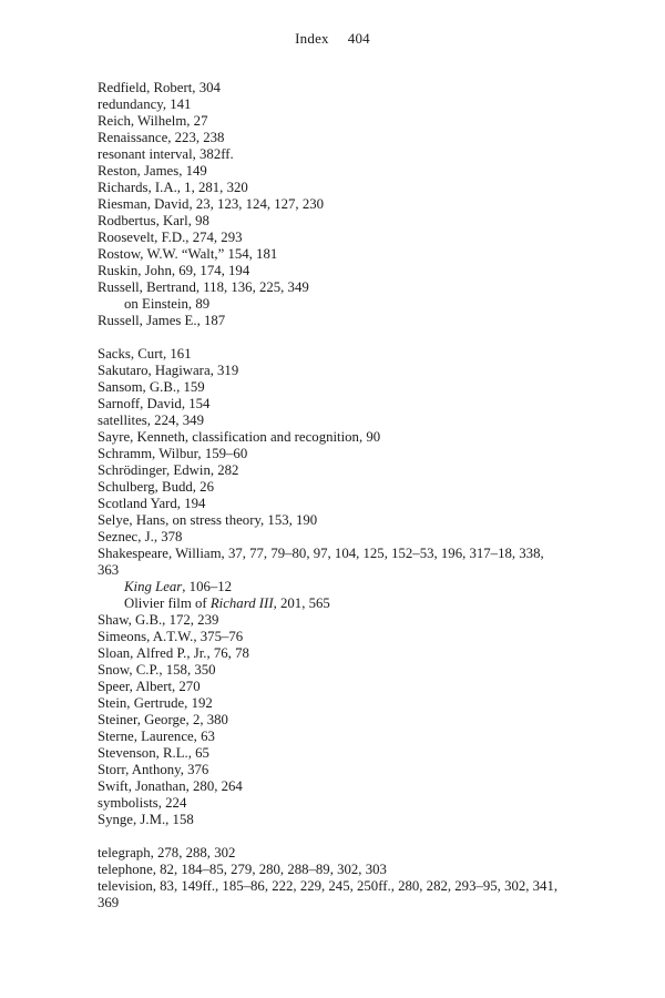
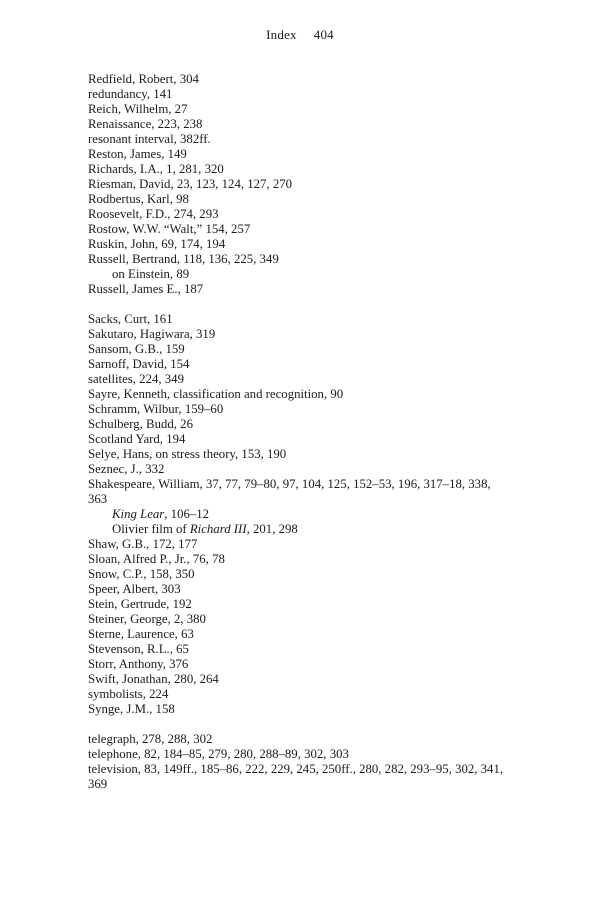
  Index
  404
  Redfield, Robert, 304
  redundancy, 141
  Reich, Wilhelm, 27
  Renaissance, 223, 238
  resonant interval, 382ff.
  Reston, James, 149
  Richards, I.A., 1, 281, 320
- Riesman, David, 23, 123, 124, 127, 230
+ Riesman, David, 23, 123, 124, 127, 270
  Rodbertus, Karl, 98
  Roosevelt, F.D., 274, 293
- Rostow, W.W. “Walt,” 154, 181
+ Rostow, W.W. “Walt,” 154, 257
  Ruskin, John, 69, 174, 194
  Russell, Bertrand, 118, 136, 225, 349
  on Einstein, 89
  Russell, James E., 187
  Sacks, Curt, 161
  Sakutaro, Hagiwara, 319
  Sansom, G.B., 159
  Sarnoff, David, 154
  satellites, 224, 349
  Sayre, Kenneth, classification and recognition, 90
  Schramm, Wilbur, 159–60
- Schrödinger, Edwin, 282
  Schulberg, Budd, 26
  Scotland Yard, 194
  Selye, Hans, on stress theory, 153, 190
- Seznec, J., 378
+ Seznec, J., 332
  Shakespeare, William, 37, 77, 79–80, 97, 104, 125, 152–53, 196, 317–18, 338,
  363
  King Lear, 106–12
- Olivier film of Richard III, 201, 565
+ Olivier film of Richard III, 201, 298
- Shaw, G.B., 172, 239
+ Shaw, G.B., 172, 177
- Simeons, A.T.W., 375–76
  Sloan, Alfred P., Jr., 76, 78
  Snow, C.P., 158, 350
- Speer, Albert, 270
+ Speer, Albert, 303
  Stein, Gertrude, 192
  Steiner, George, 2, 380
  Sterne, Laurence, 63
  Stevenson, R.L., 65
  Storr, Anthony, 376
  Swift, Jonathan, 280, 264
  symbolists, 224
  Synge, J.M., 158
  telegraph, 278, 288, 302
  telephone, 82, 184–85, 279, 280, 288–89, 302, 303
  television, 83, 149ff., 185–86, 222, 229, 245, 250ff., 280, 282, 293–95, 302, 341,
  369
